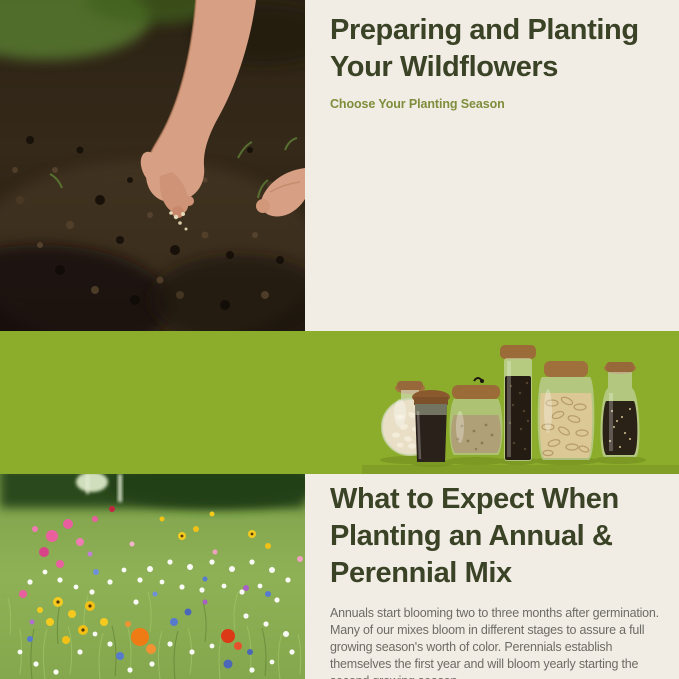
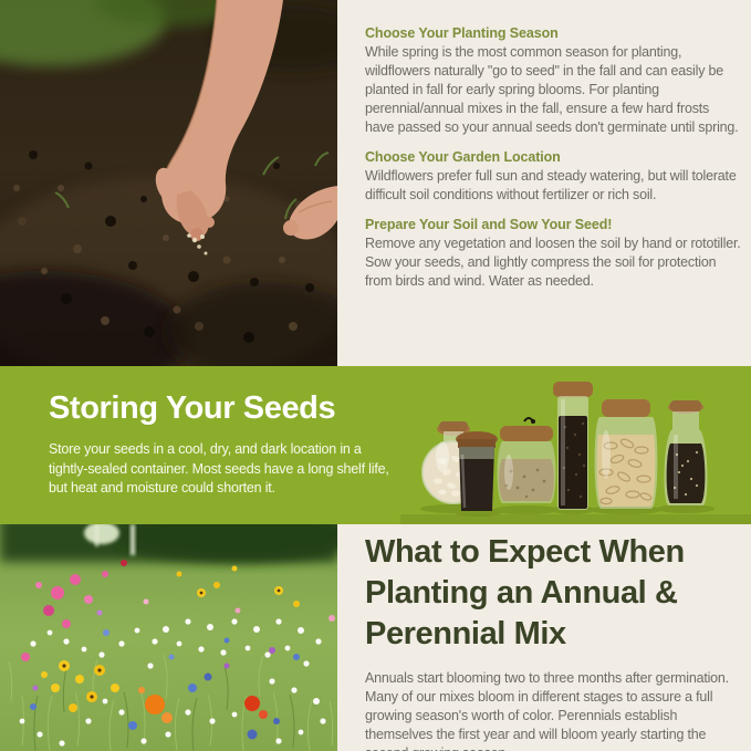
- Preparing and Planting
- Your Wildflowers
  Choose Your Planting Season
+ While spring is the most common season for planting, wildflowers naturally "go to seed" in the fall and can easily be planted in fall for early spring blooms. For planting perennial/annual mixes in the fall, ensure a few hard frosts have passed so your annual seeds don't germinate until spring.
+ Choose Your Garden Location
+ Wildflowers prefer full sun and steady watering, but will tolerate difficult soil conditions without fertilizer or rich soil.
+ Prepare Your Soil and Sow Your Seed!
+ Remove any vegetation and loosen the soil by hand or rototiller. Sow your seeds, and lightly compress the soil for protection from birds and wind. Water as needed.
+ Storing Your Seeds
+ Store your seeds in a cool, dry, and dark location in a tightly-sealed container. Most seeds have a long shelf life, but heat and moisture could shorten it.
  What to Expect When
  Planting an Annual &
  Perennial Mix
  Annuals start blooming two to three months after germination. Many of our mixes bloom in different stages to assure a full growing season's worth of color. Perennials establish themselves the first year and will bloom yearly starting the
